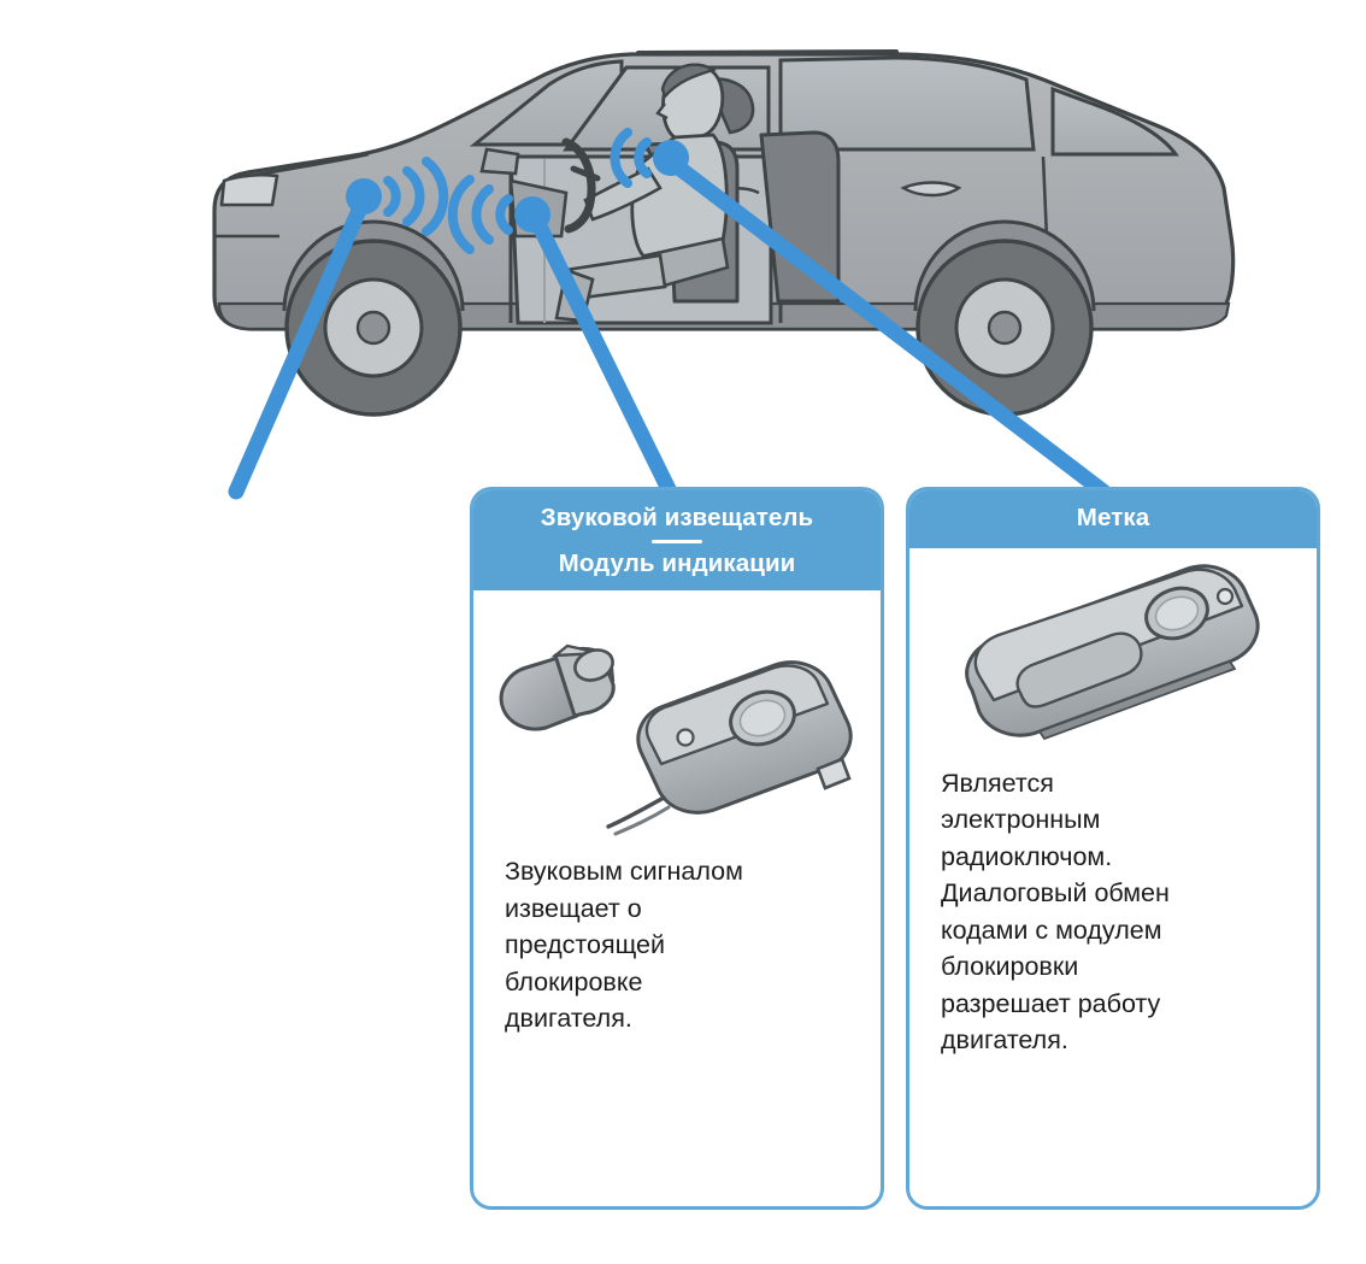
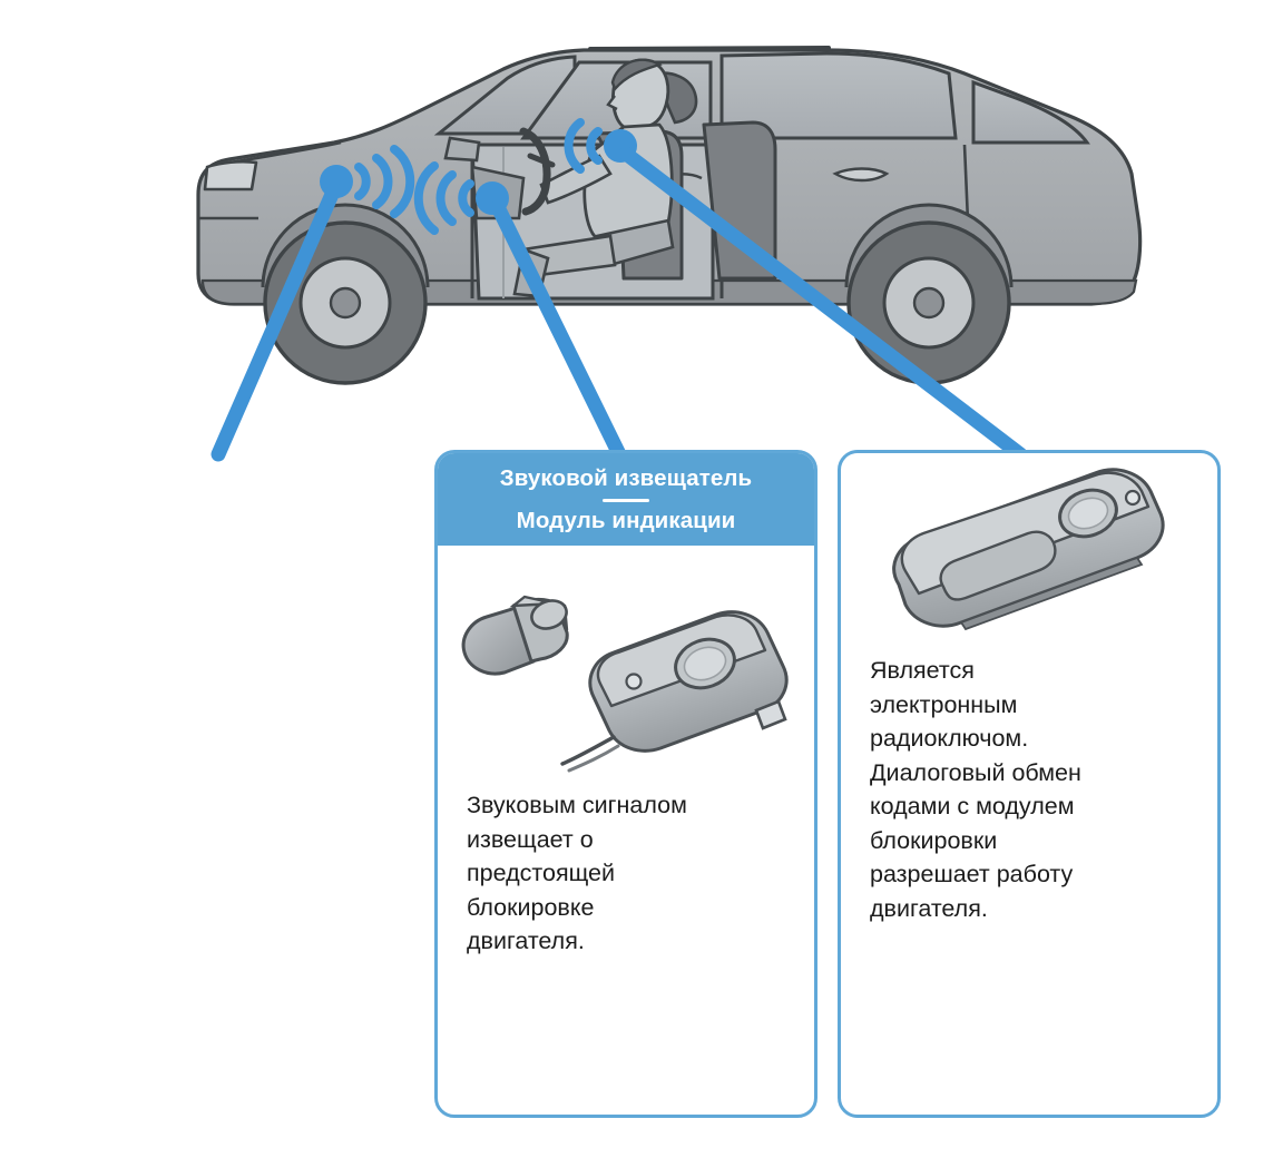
  Звуковой извещатель
  Модуль индикации
  Звуковым сигналом
  извещает о
  предстоящей
  блокировке
  двигателя.
- Метка
  Является
  электронным
  радиоключом.
  Диалоговый обмен
  кодами с модулем
  блокировки
  разрешает работу
  двигателя.
